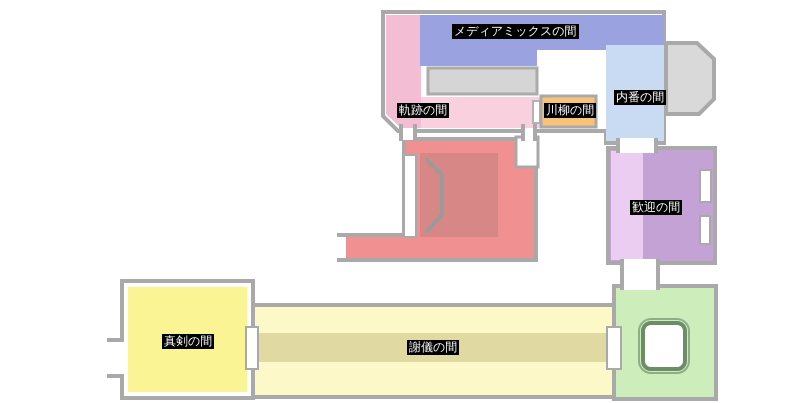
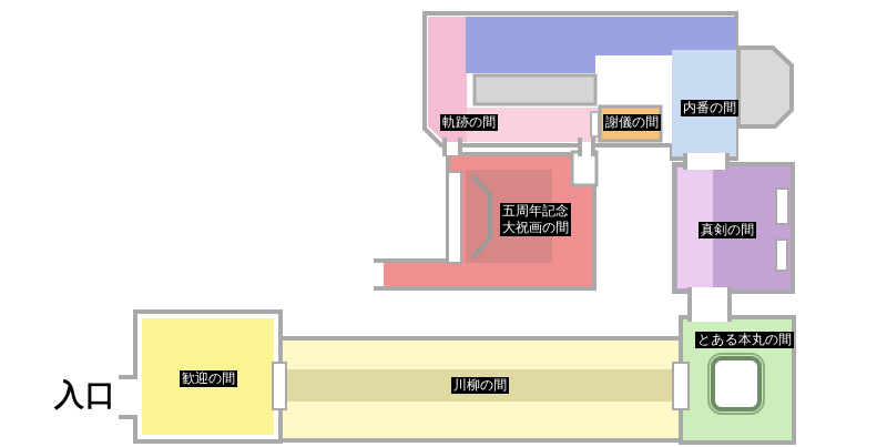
- メディアミックスの間
  軌跡の間
- 川柳の間
+ 謝儀の間
  内番の間
+ 五周年記念
+ 大祝画の間
- 歓迎の間
+ 真剣の間
+ とある本丸の間
- 真剣の間
+ 歓迎の間
- 謝儀の間
+ 川柳の間
+ 入口
